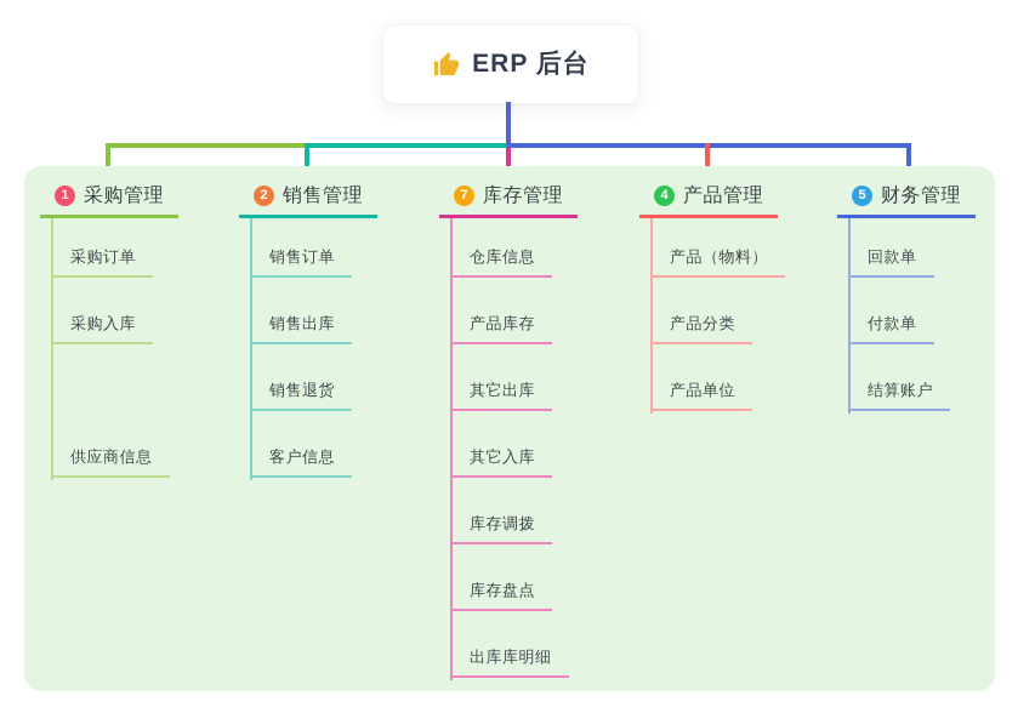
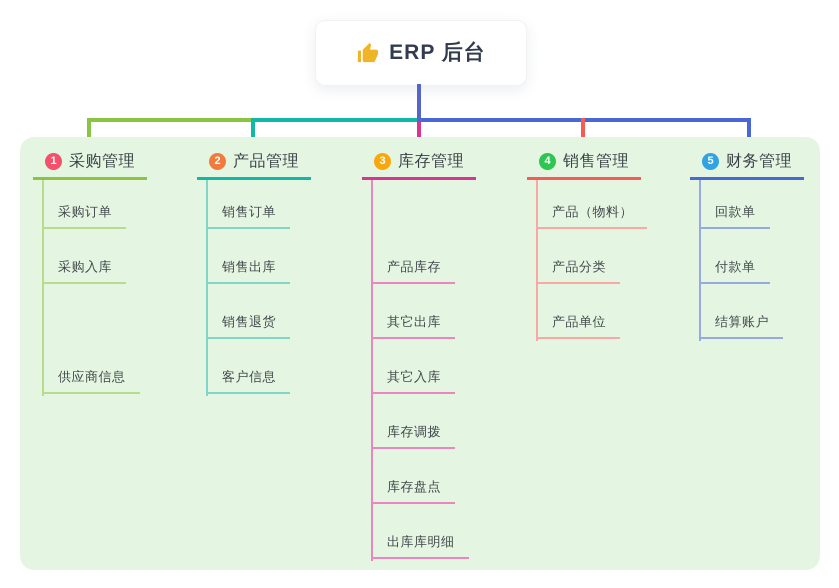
  ERP 后台
  1
  采购管理
  采购订单
  采购入库
  供应商信息
  2
- 销售管理
+ 产品管理
  销售订单
  销售出库
  销售退货
  客户信息
- 7
+ 3
  库存管理
- 仓库信息
  产品库存
  其它出库
  其它入库
  库存调拨
  库存盘点
  出库库明细
  4
- 产品管理
+ 销售管理
  产品（物料）
  产品分类
  产品单位
  5
  财务管理
  回款单
  付款单
  结算账户
